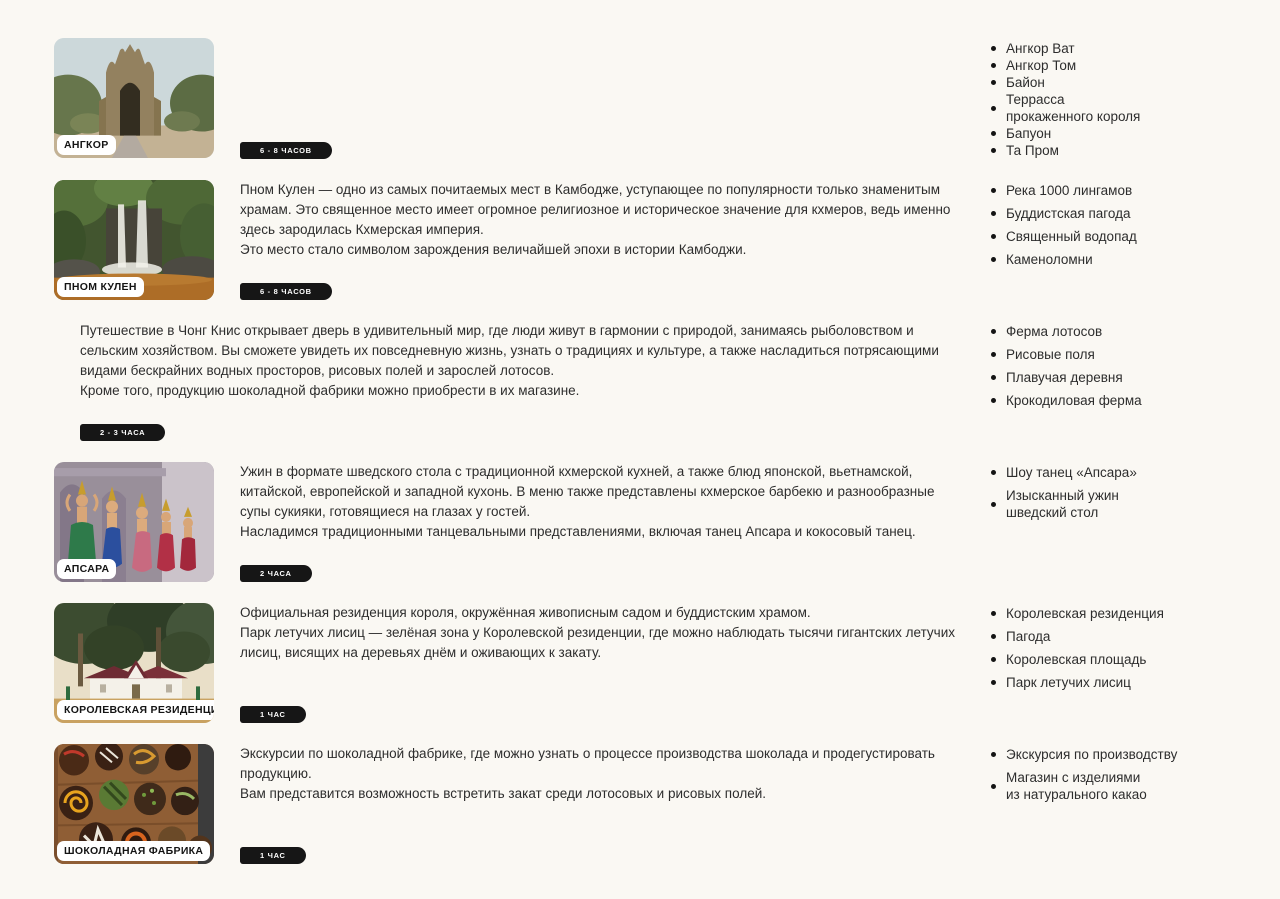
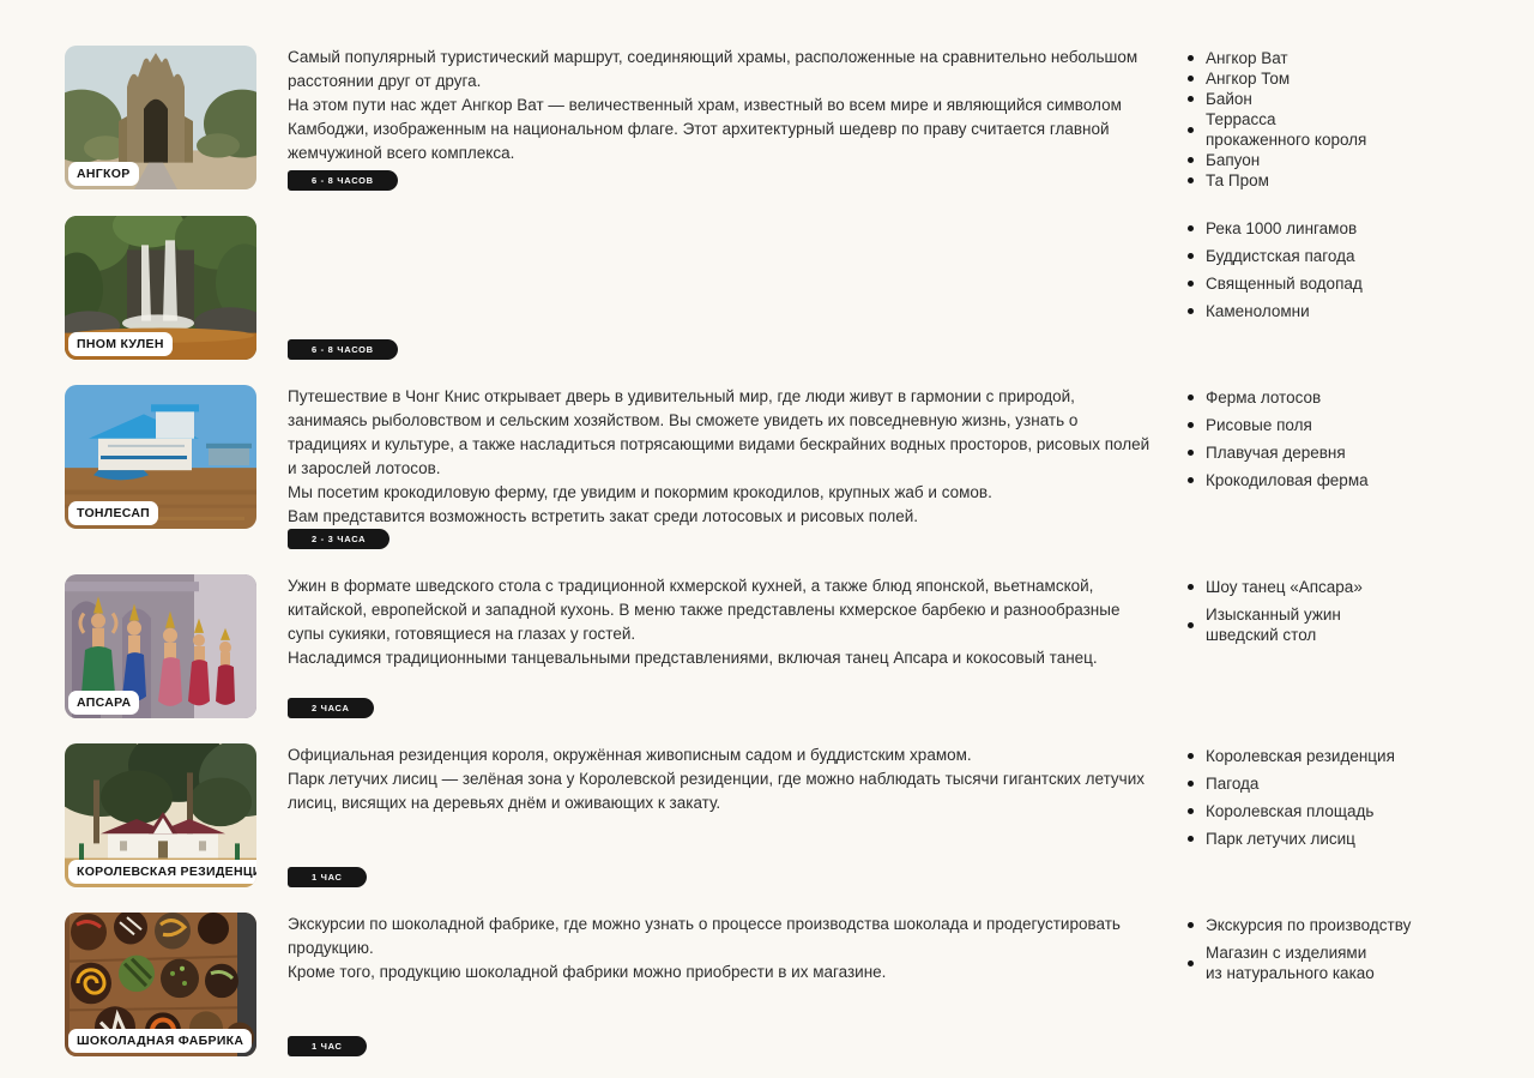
  АНГКОР
+ Самый популярный туристический маршрут, соединяющий храмы, расположенные на сравнительно небольшом расстоянии друг от друга.
+ На этом пути нас ждет Ангкор Ват — величественный храм, известный во всем мире и являющийся символом Камбоджи, изображенным на национальном флаге. Этот архитектурный шедевр по праву считается главной жемчужиной всего комплекса.
  6 - 8 ЧАСОВ
  Ангкор Ват
  Ангкор Том
  Байон
  Террасса
  прокаженного короля
  Бапуон
  Та Пром
  ПНОМ КУЛЕН
- Пном Кулен — одно из самых почитаемых мест в Камбодже, уступающее по популярности только знаменитым храмам. Это священное место имеет огромное религиозное и историческое значение для кхмеров, ведь именно здесь зародилась Кхмерская империя.
- Это место стало символом зарождения величайшей эпохи в истории Камбоджи.
  6 - 8 ЧАСОВ
  Река 1000 лингамов
  Буддистская пагода
  Священный водопад
  Каменоломни
+ ТОНЛЕСАП
  Путешествие в Чонг Книс открывает дверь в удивительный мир, где люди живут в гармонии с природой, занимаясь рыболовством и сельским хозяйством. Вы сможете увидеть их повседневную жизнь, узнать о традициях и культуре, а также насладиться потрясающими видами бескрайних водных просторов, рисовых полей и зарослей лотосов.
+ Мы посетим крокодиловую ферму, где увидим и покормим крокодилов, крупных жаб и сомов.
- Кроме того, продукцию шоколадной фабрики можно приобрести в их магазине.
+ Вам представится возможность встретить закат среди лотосовых и рисовых полей.
  2 - 3 ЧАСА
  Ферма лотосов
  Рисовые поля
  Плавучая деревня
  Крокодиловая ферма
  АПСАРА
  Ужин в формате шведского стола с традиционной кхмерской кухней, а также блюд японской, вьетнамской, китайской, европейской и западной кухонь. В меню также представлены кхмерское барбекю и разнообразные супы сукияки, готовящиеся на глазах у гостей.
  Насладимся традиционными танцевальными представлениями, включая танец Апсара и кокосовый танец.
  2 ЧАСА
  Шоу танец «Апсара»
  Изысканный ужин
  шведский стол
  КОРОЛЕВСКАЯ РЕЗИДЕНЦ
  Официальная резиденция короля, окружённая живописным садом и буддистским храмом.
  Парк летучих лисиц — зелёная зона у Королевской резиденции, где можно наблюдать тысячи гигантских летучих лисиц, висящих на деревьях днём и оживающих к закату.
  1 ЧАС
  Королевская резиденция
  Пагода
  Королевская площадь
  Парк летучих лисиц
  ШОКОЛАДНАЯ ФАБРИКА
  Экскурсии по шоколадной фабрике, где можно узнать о процессе производства шоколада и продегустировать продукцию.
- Вам представится возможность встретить закат среди лотосовых и рисовых полей.
+ Кроме того, продукцию шоколадной фабрики можно приобрести в их магазине.
  1 ЧАС
  Экскурсия по производству
  Магазин с изделиями
  из натурального какао
